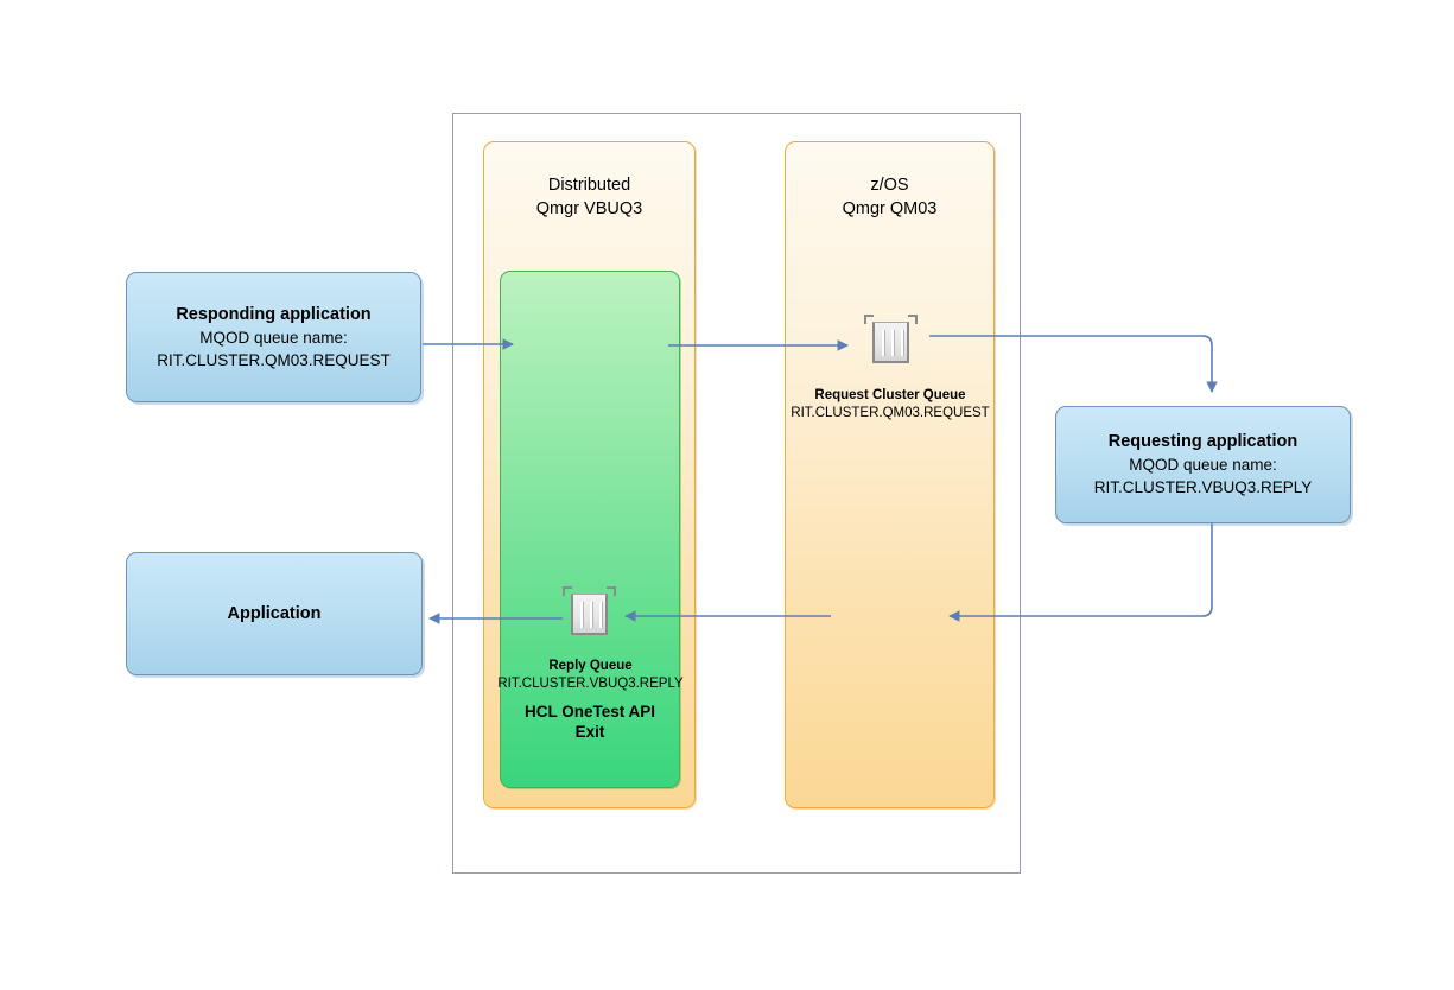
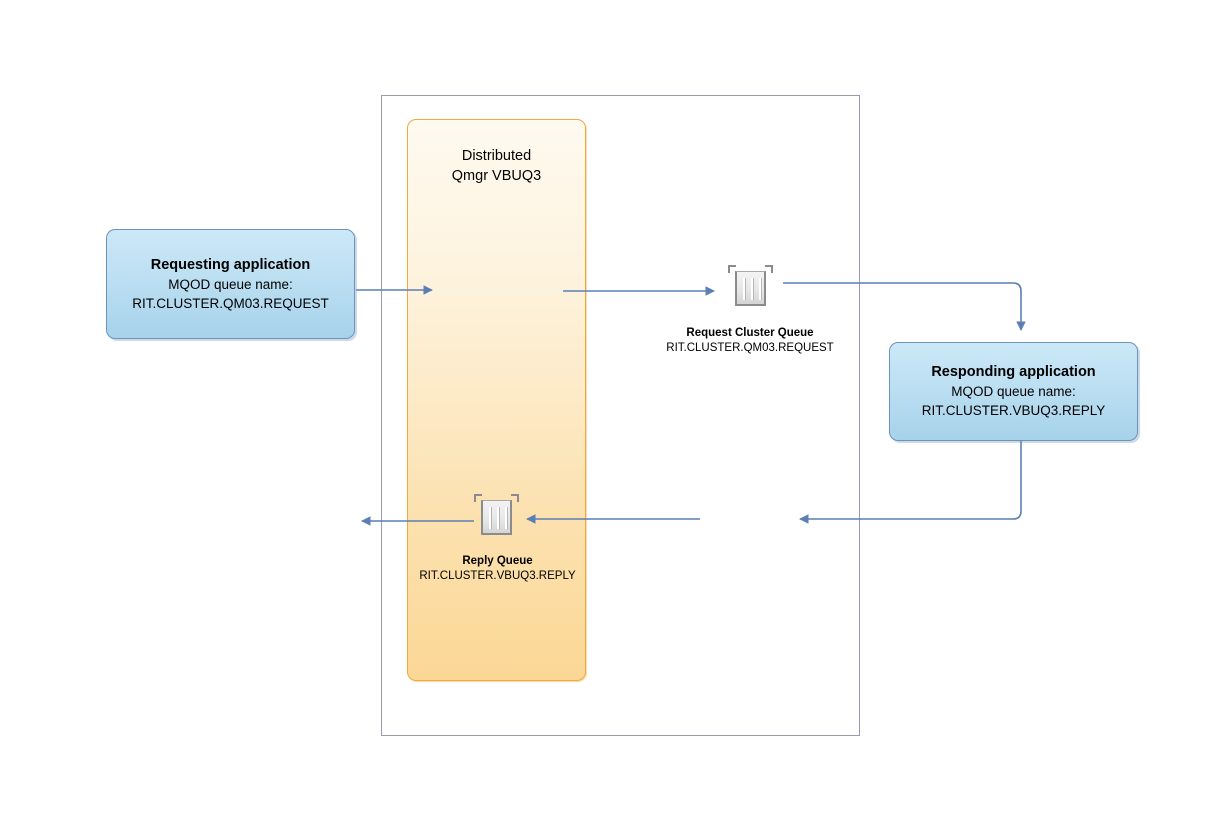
  Distributed
  Qmgr VBUQ3
- z/OS
- Qmgr QM03
- HCL OneTest API
- Exit
  Request Cluster Queue
  RIT.CLUSTER.QM03.REQUEST
  Reply Queue
  RIT.CLUSTER.VBUQ3.REPLY
- Responding application
+ Requesting application
  MQOD queue name:
  RIT.CLUSTER.QM03.REQUEST
- Requesting application
+ Responding application
  MQOD queue name:
  RIT.CLUSTER.VBUQ3.REPLY
- Application
